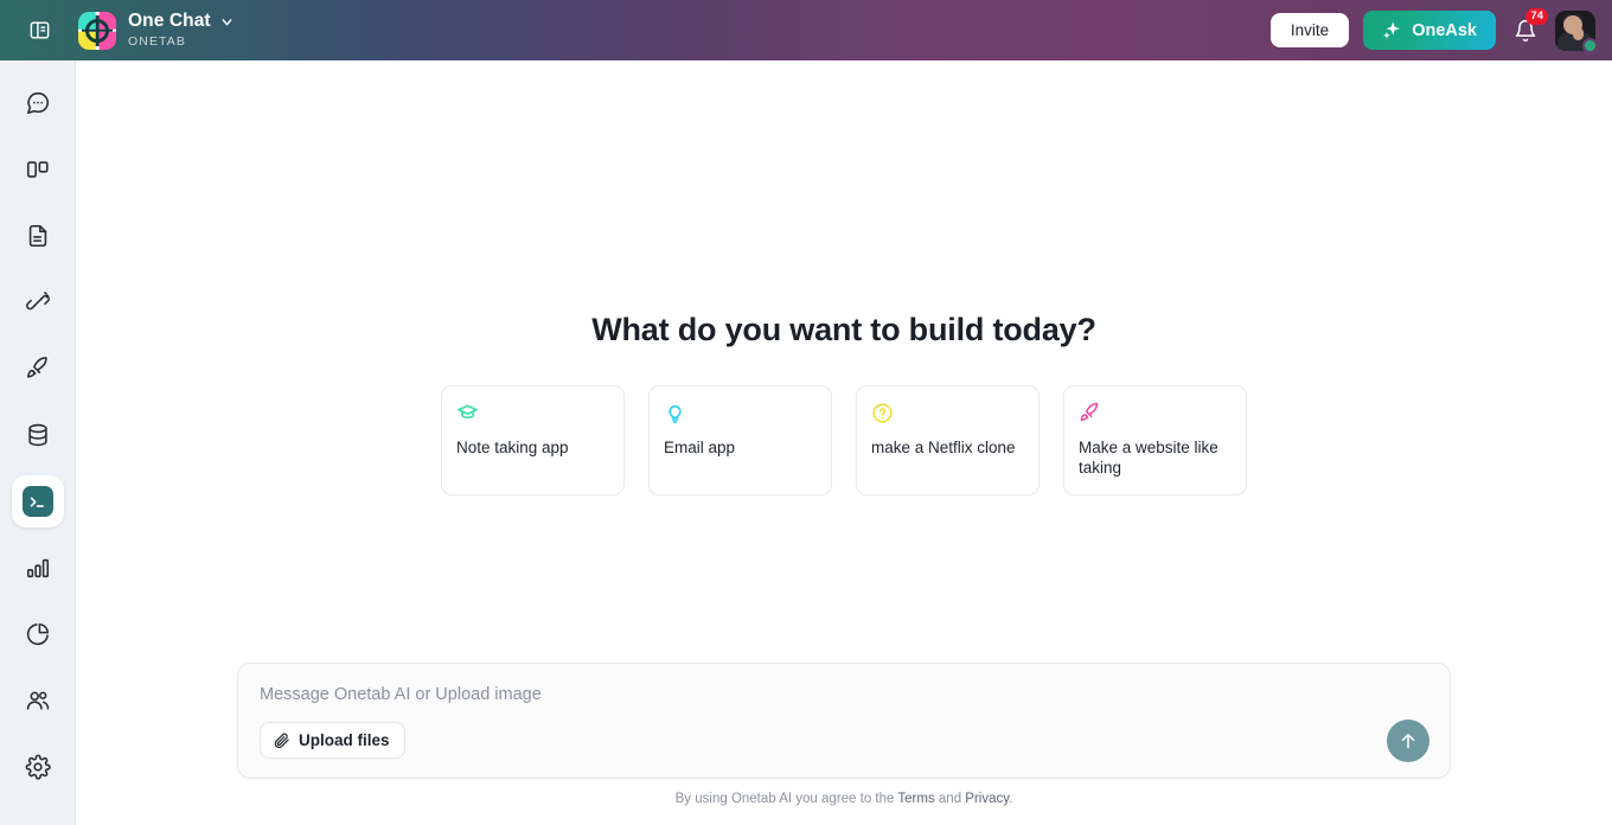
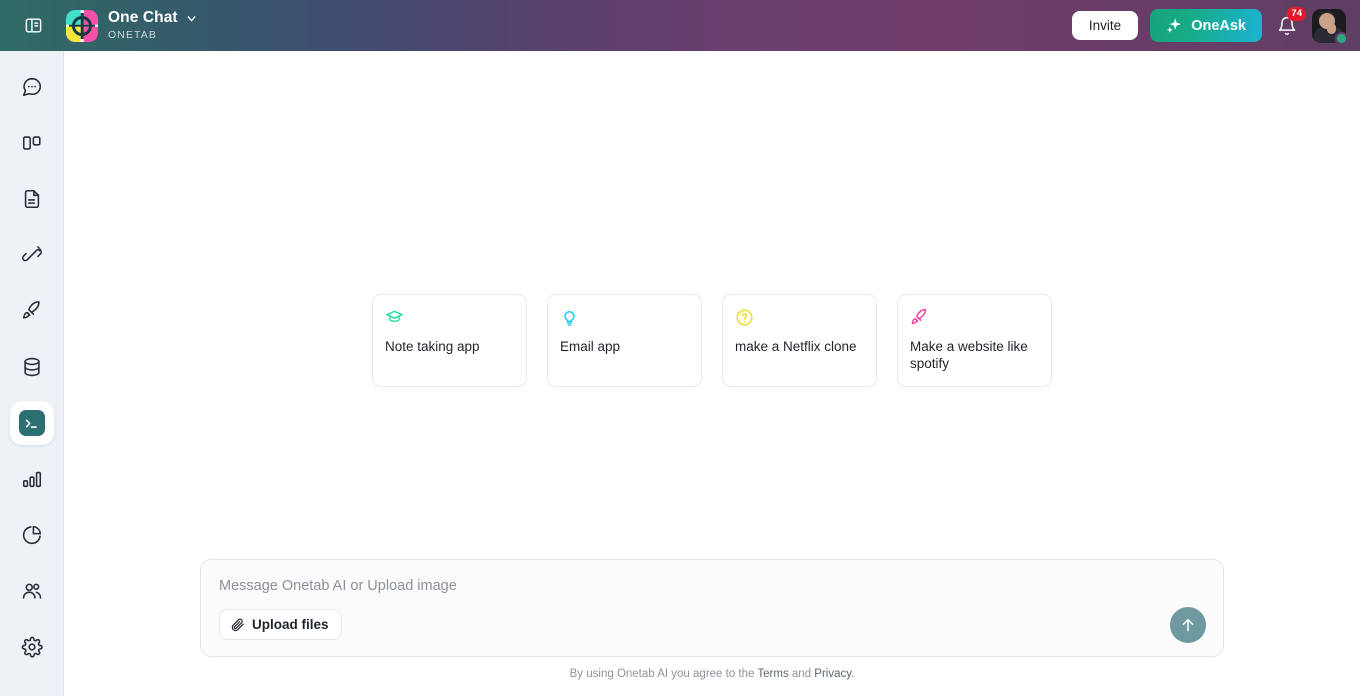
  One Chat
  ONETAB
  Invite
  OneAsk
  74
- What do you want to build today?
  Note taking app
  Email app
  make a Netflix clone
- Make a website like taking
+ Make a website like spotify
  Message Onetab AI or Upload image
  Upload files
  By using Onetab AI you agree to the Terms and Privacy.
